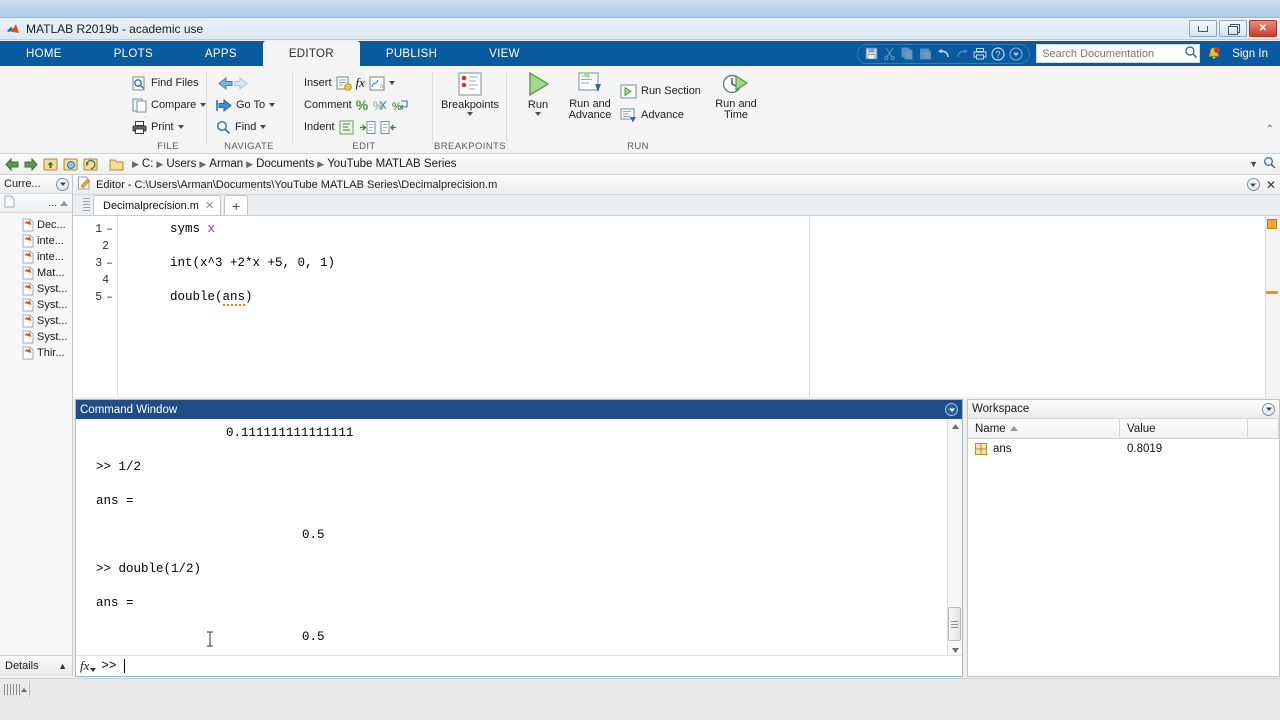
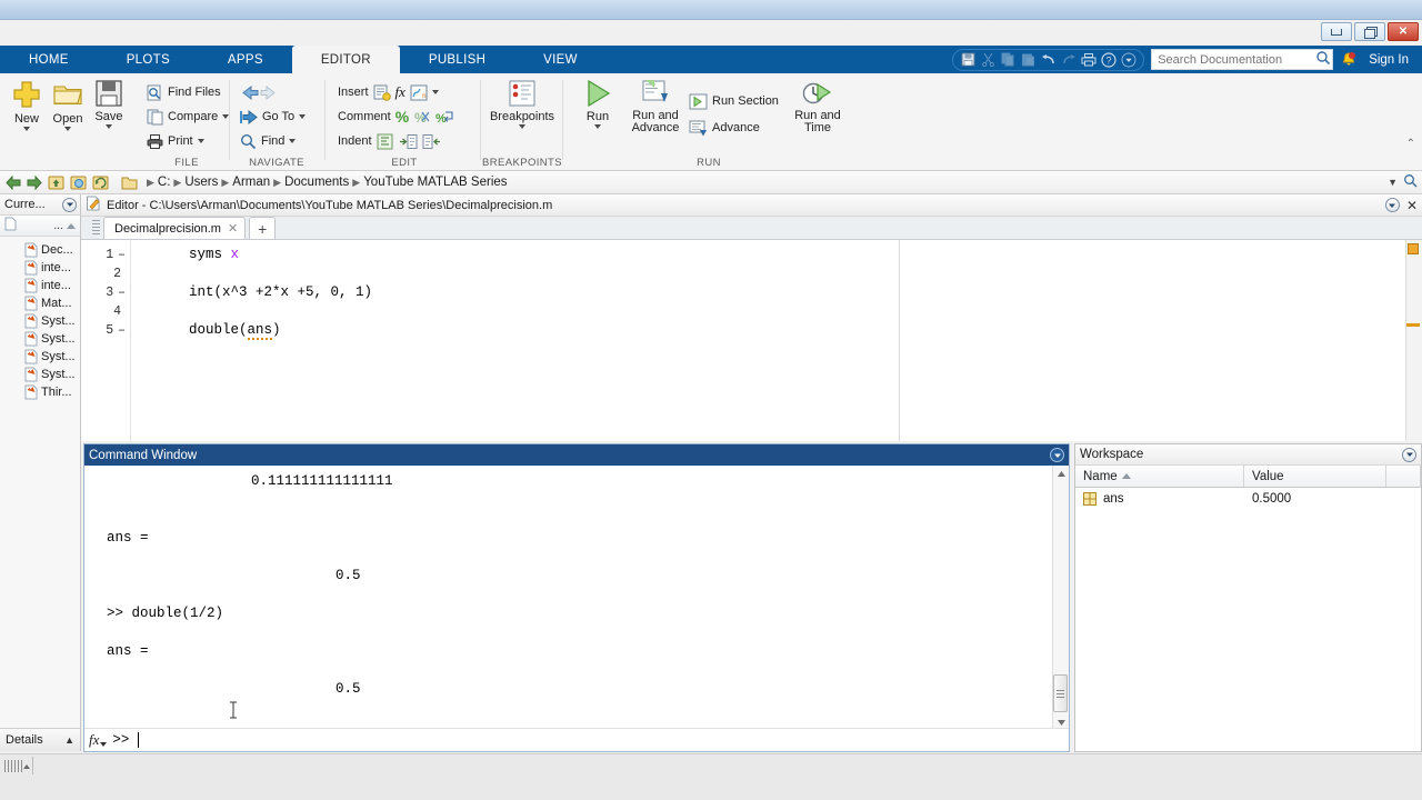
- MATLAB R2019b - academic use
  ✕
  HOME
  PLOTS
  APPS
  EDITOR
  PUBLISH
  VIEW
  ?
  Search Documentation
  Sign In
+ New
+ Open
+ Save
  Find Files
  Compare
  Print
  FILE
  Go To
  Find
  NAVIGATE
  Insert
  fx
  Comment
  %
  %
  %
  Indent
  EDIT
  Breakpoints
  BREAKPOINTS
  Run
  Run and Advance
  Run Section
  Advance
  Run and Time
  RUN
  ⌃
  ▶
  C:
  ▶
  Users
  ▶
  Arman
  ▶
  Documents
  ▶
  YouTube MATLAB Series
  ▼
  Curre...
  ...
  Dec...
  inte...
  inte...
  Mat...
  Syst...
  Syst...
  Syst...
  Syst...
  Thir...
  Details
  ▲
  Editor - C:\Users\Arman\Documents\YouTube MATLAB Series\Decimalprecision.m
  ✕
  Decimalprecision.m
  ✕
  +
  1
  –
  2
  3
  –
  4
  5
  –
  syms x
  int(x^3 +2*x +5, 0, 1)
  double(ans)
  Command Window
  0.111111111111111
- >> 1/2
  ans =
  0.5
  >> double(1/2)
  ans =
  0.5
  fx
  >>
  Workspace
  Name
  Value
  ans
- 0.8019
+ 0.5000
